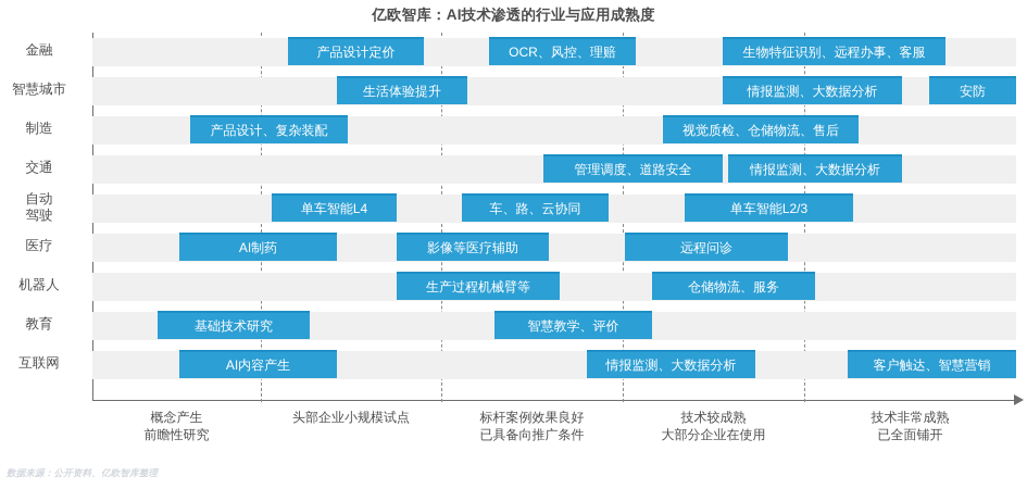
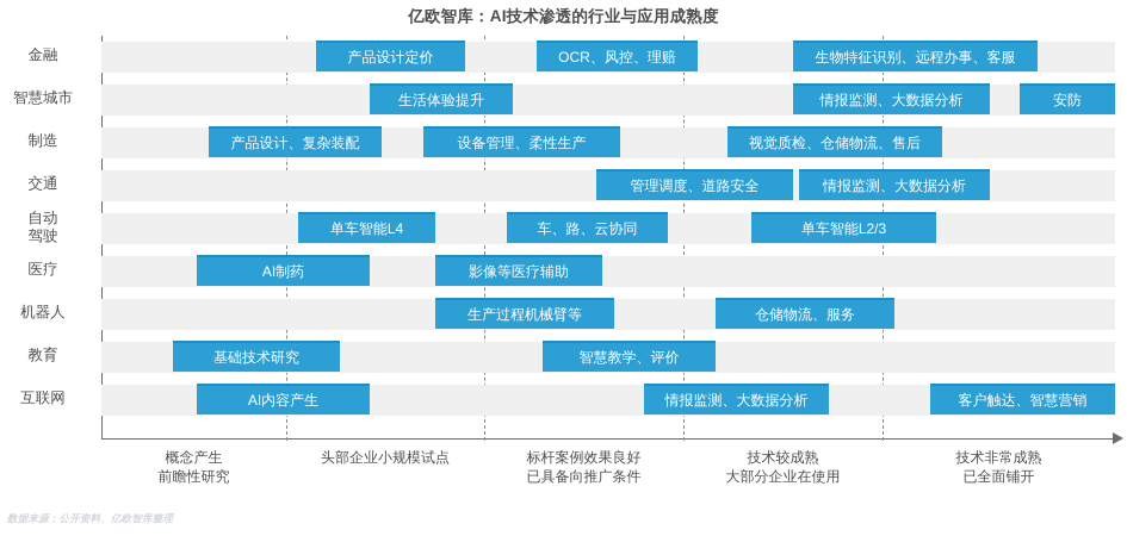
  亿欧智库：AI技术渗透的行业与应用成熟度
  金融
  智慧城市
  制造
  交通
  自动
  驾驶
  医疗
  机器人
  教育
  互联网
  产品设计定价
  OCR、风控、理赔
  生物特征识别、远程办事、客服
  生活体验提升
  情报监测、大数据分析
  安防
  产品设计、复杂装配
+ 设备管理、柔性生产
  视觉质检、仓储物流、售后
  管理调度、道路安全
  情报监测、大数据分析
  单车智能L4
  车、路、云协同
  单车智能L2/3
  AI制药
  影像等医疗辅助
- 远程问诊
  生产过程机械臂等
  仓储物流、服务
  基础技术研究
  智慧教学、评价
  AI内容产生
  情报监测、大数据分析
  客户触达、智慧营销
  概念产生
  前瞻性研究
  头部企业小规模试点
  标杆案例效果良好
  已具备向推广条件
  技术较成熟
  大部分企业在使用
  技术非常成熟
  已全面铺开
  数据来源：公开资料、亿欧智库整理
